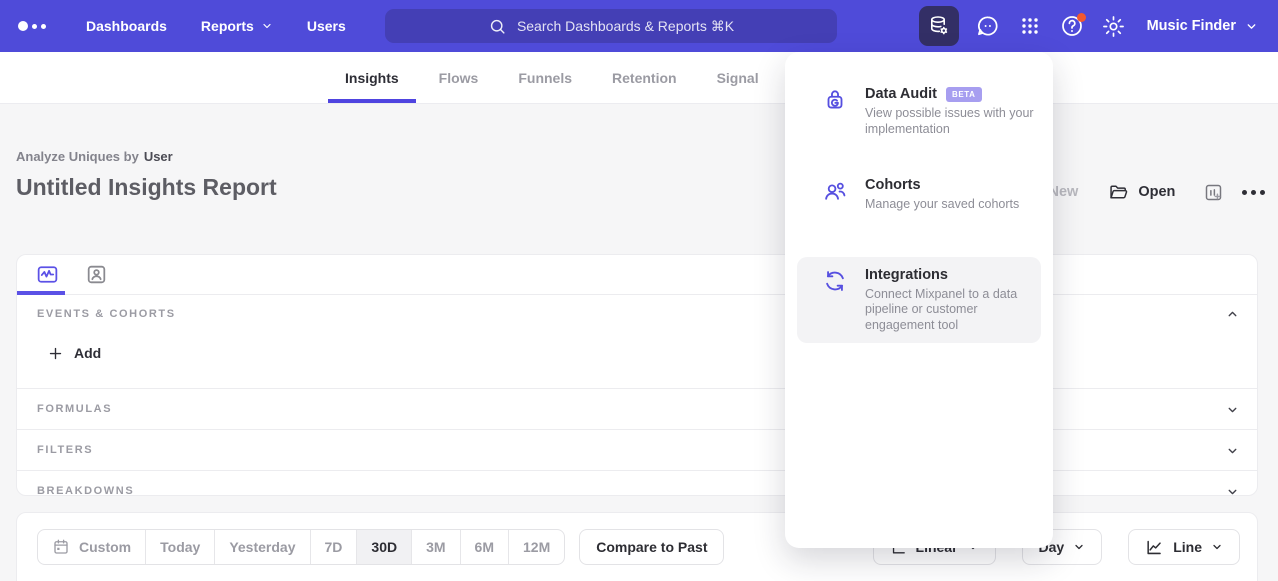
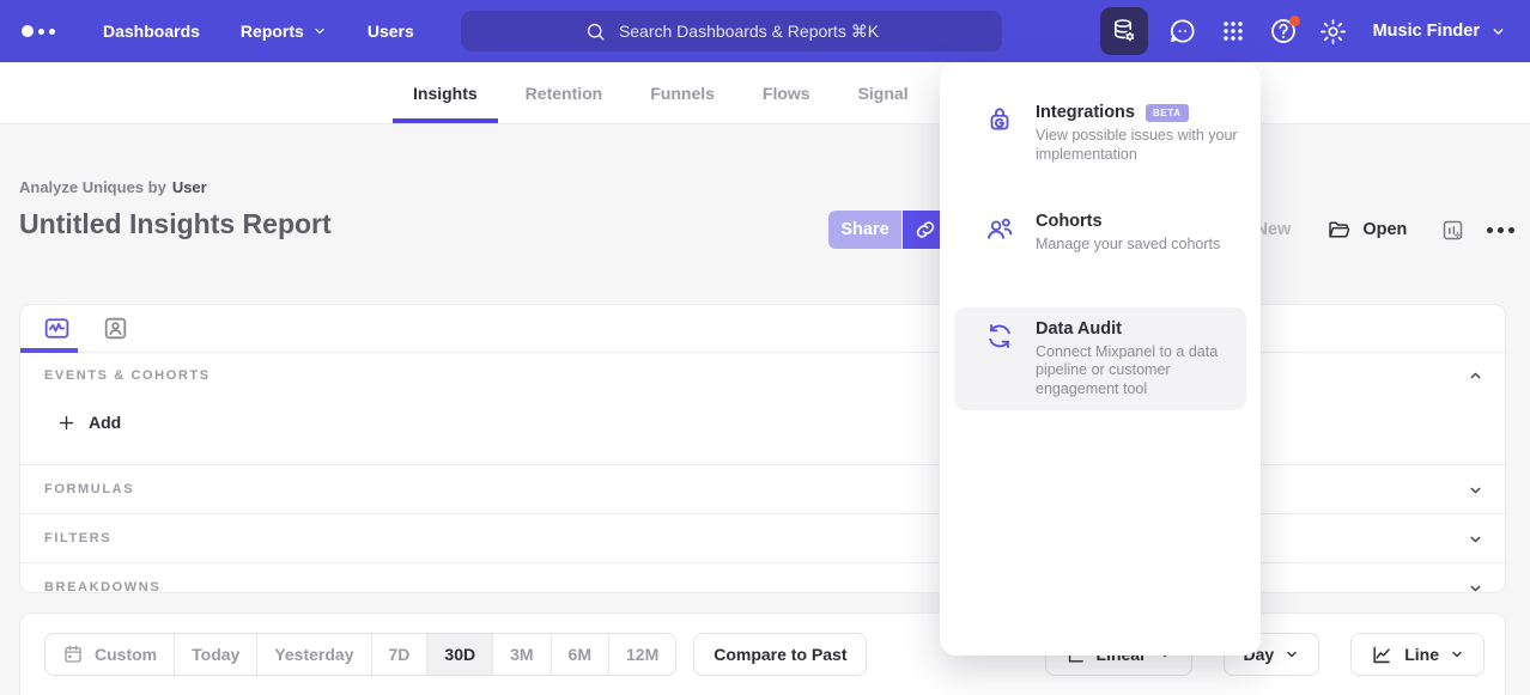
  Dashboards
  Reports
  Users
  Search Dashboards & Reports ⌘K
  Music Finder
  Insights
- Flows
+ Retention
  Funnels
- Retention
+ Flows
  Signal
  Analyze Uniques by User
  Untitled Insights Report
+ Share
  New
  Open
  EVENTS & COHORTS
  Add
  FORMULAS
  FILTERS
  BREAKDOWNS
  Custom
  Today
  Yesterday
  7D
  30D
  3M
  6M
  12M
  Compare to Past
  Line
- Data Audit
+ Integrations
  BETA
  View possible issues with your implementation
  Cohorts
  Manage your saved cohorts
- Integrations
+ Data Audit
  Connect Mixpanel to a data pipeline or customer engagement tool
